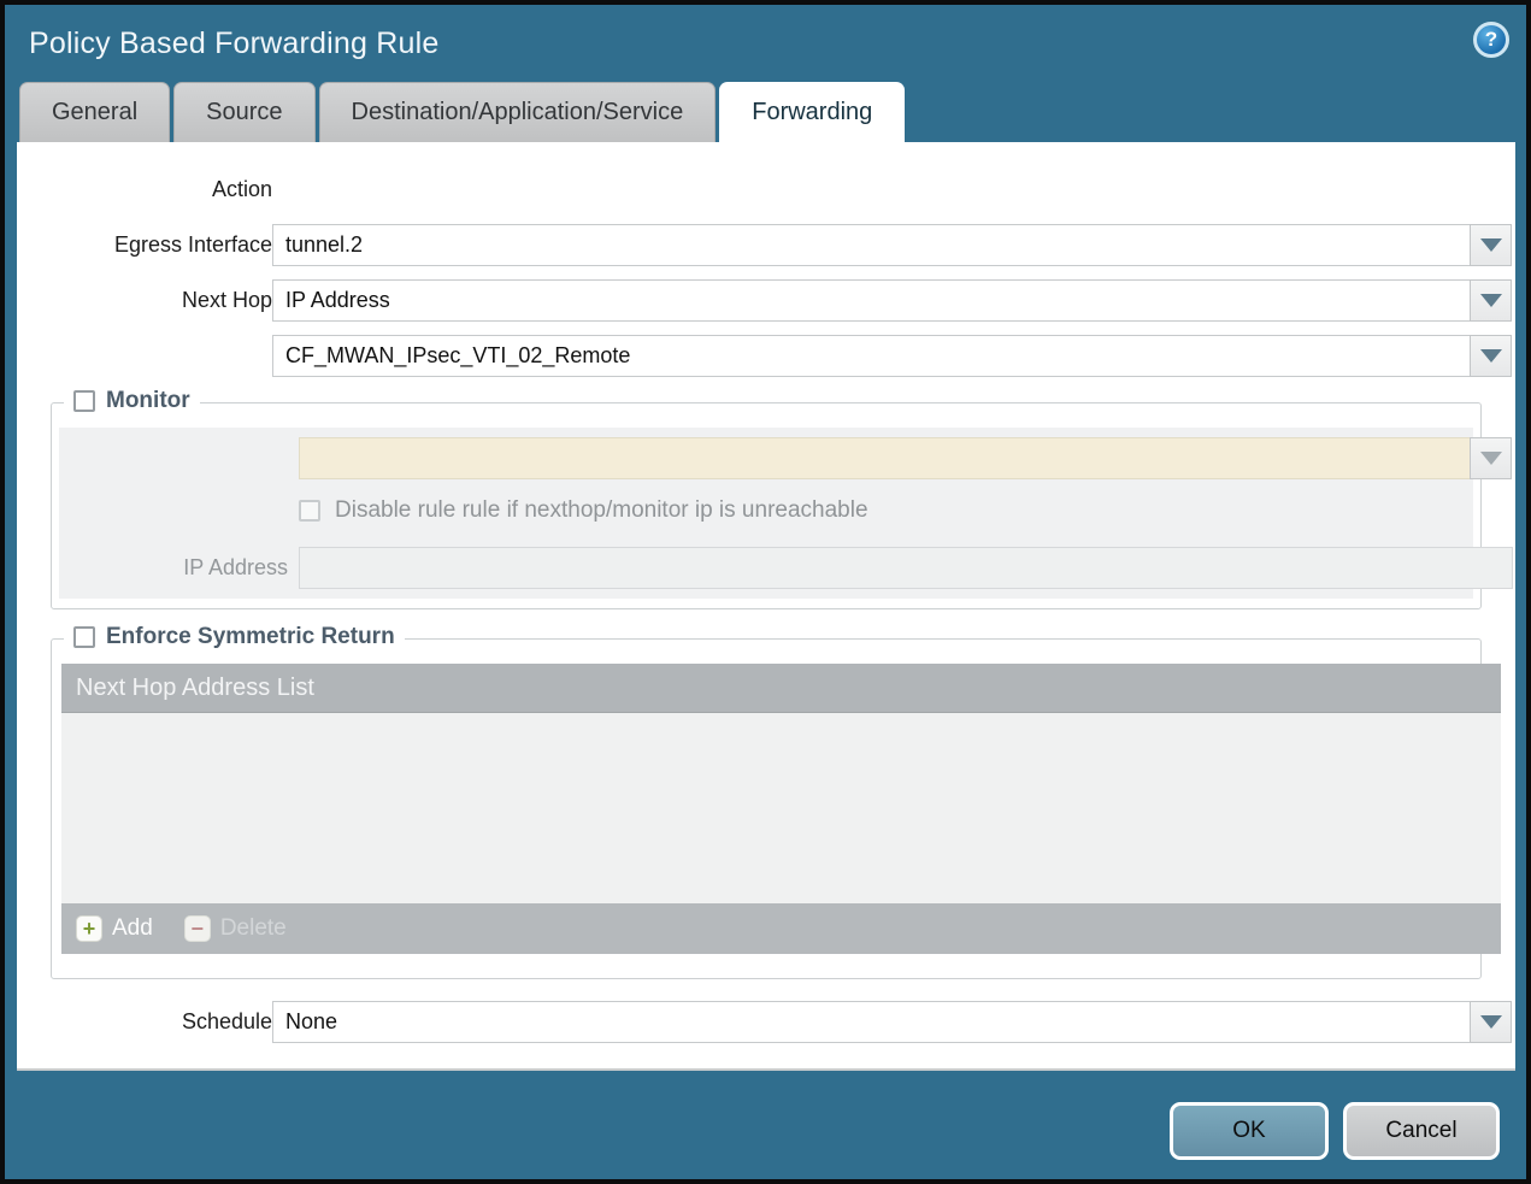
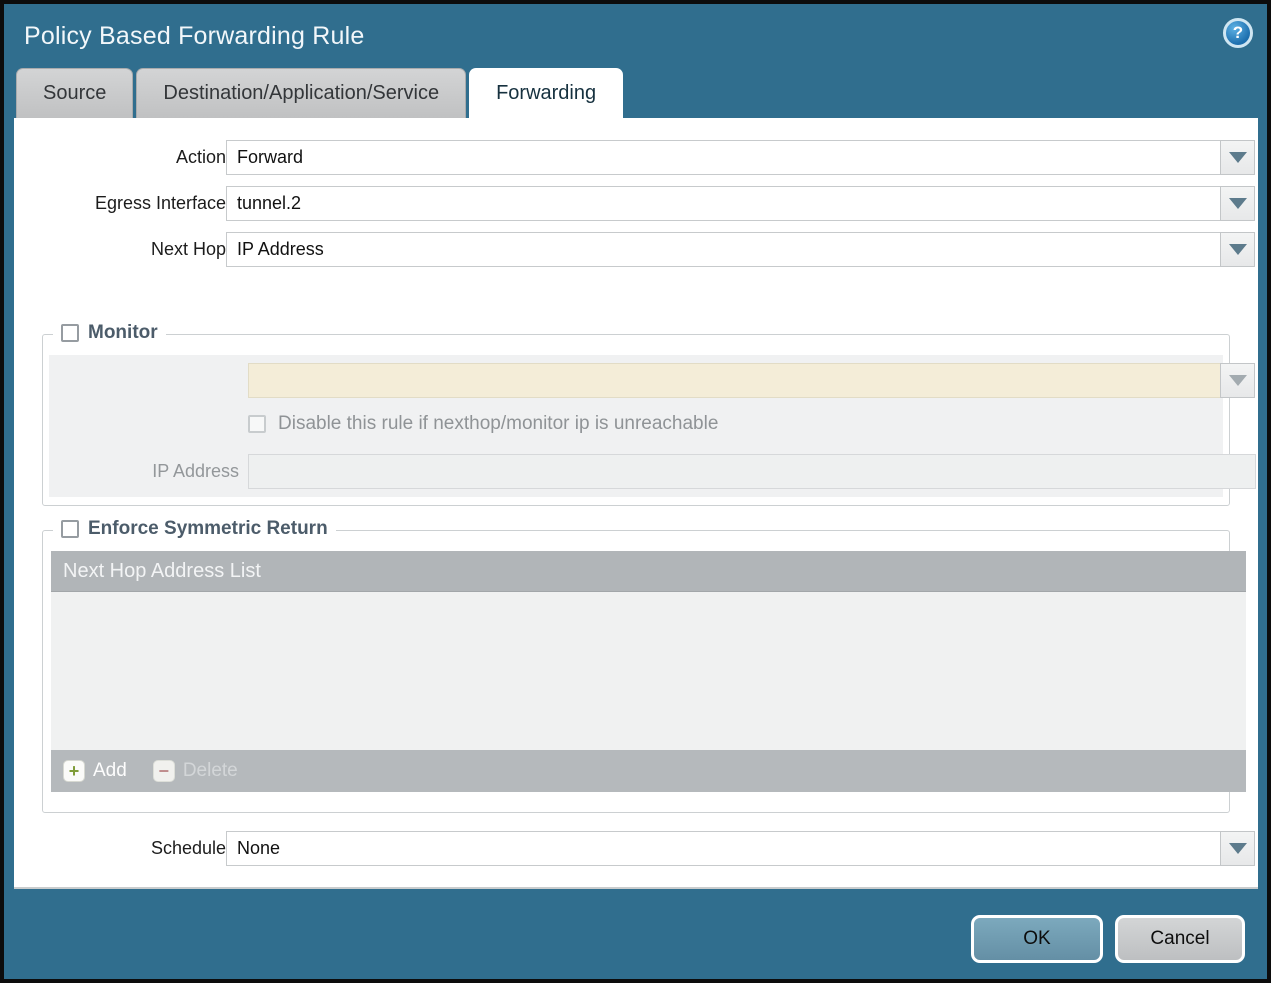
  Policy Based Forwarding Rule
  ?
- General
  Source
  Destination/Application/Service
  Forwarding
  Action
+ Forward
  Egress Interface
  tunnel.2
  Next Hop
  IP Address
- CF_MWAN_IPsec_VTI_02_Remote
  Monitor
- Disable rule rule if nexthop/monitor ip is unreachable
+ Disable this rule if nexthop/monitor ip is unreachable
  IP Address
  Enforce Symmetric Return
  Next Hop Address List
  +
  Add
  −
  Delete
  Schedule
  None
  OK
  Cancel
